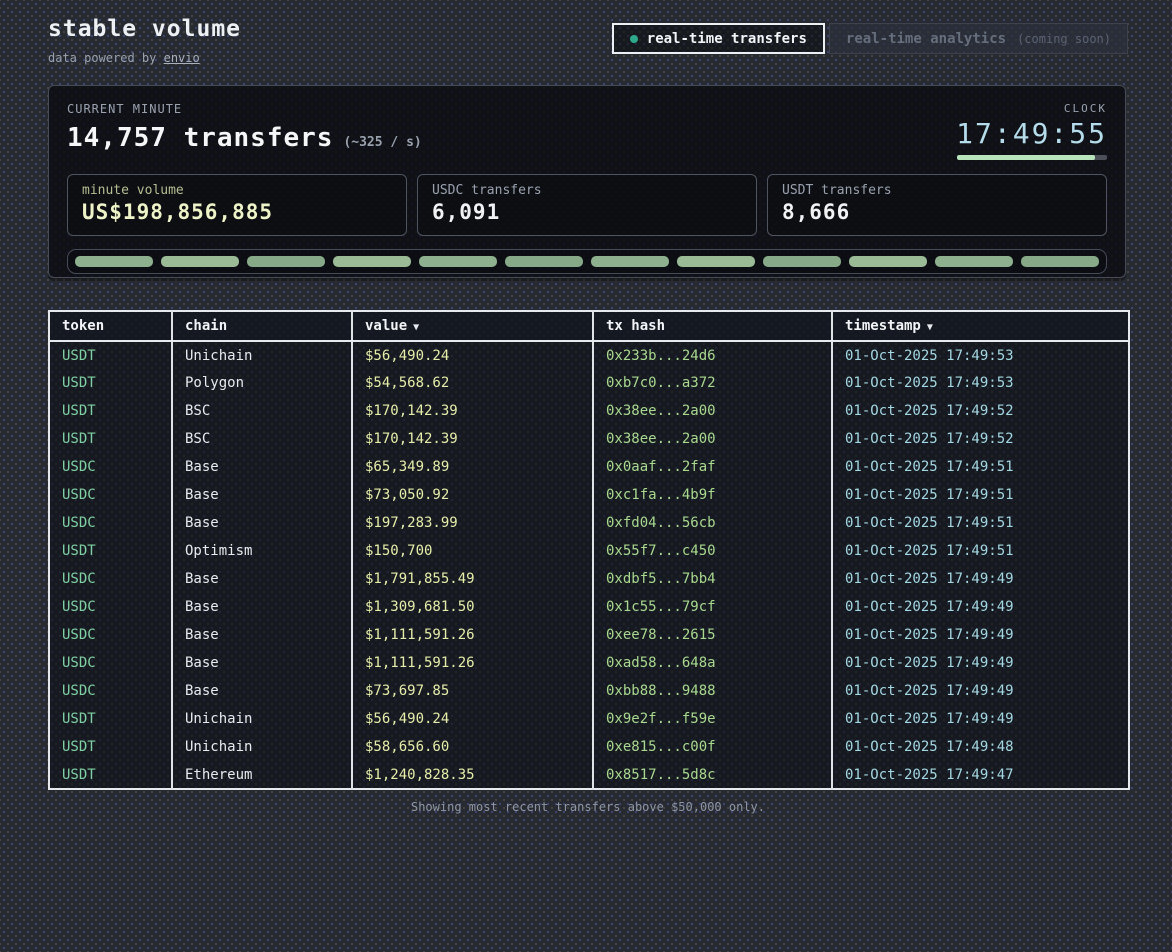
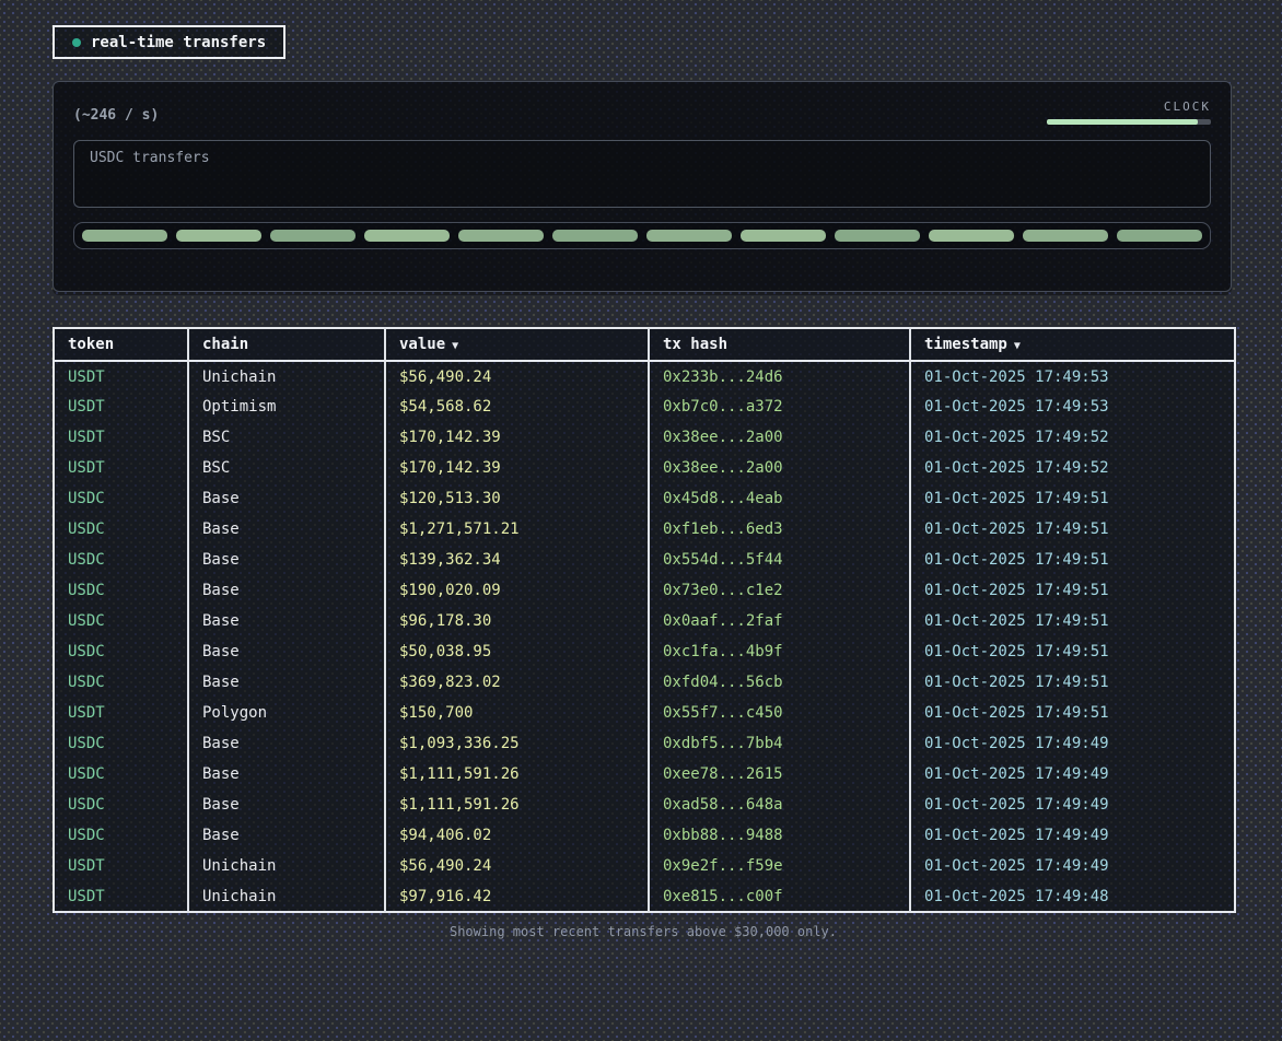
- stable volume
- data powered by envio
  real-time transfers
- real-time analytics
- (coming soon)
- CURRENT MINUTE
- 14,757 transfers
- (~325 / s)
+ (~246 / s)
  CLOCK
- 17:49:55
- minute volume
- US$198,856,885
  USDC transfers
- 6,091
- USDT transfers
- 8,666
  token	chain	value ▼	tx hash	timestamp ▼
  USDT	Unichain	$56,490.24	0x233b...24d6	01-Oct-2025 17:49:53
- USDT	Polygon	$54,568.62	0xb7c0...a372	01-Oct-2025 17:49:53
+ USDT	Optimism	$54,568.62	0xb7c0...a372	01-Oct-2025 17:49:53
  USDT	BSC	$170,142.39	0x38ee...2a00	01-Oct-2025 17:49:52
  USDT	BSC	$170,142.39	0x38ee...2a00	01-Oct-2025 17:49:52
+ USDC	Base	$120,513.30	0x45d8...4eab	01-Oct-2025 17:49:51
+ USDC	Base	$1,271,571.21	0xf1eb...6ed3	01-Oct-2025 17:49:51
+ USDC	Base	$139,362.34	0x554d...5f44	01-Oct-2025 17:49:51
+ USDC	Base	$190,020.09	0x73e0...c1e2	01-Oct-2025 17:49:51
- USDC	Base	$65,349.89	0x0aaf...2faf	01-Oct-2025 17:49:51
+ USDC	Base	$96,178.30	0x0aaf...2faf	01-Oct-2025 17:49:51
- USDC	Base	$73,050.92	0xc1fa...4b9f	01-Oct-2025 17:49:51
+ USDC	Base	$50,038.95	0xc1fa...4b9f	01-Oct-2025 17:49:51
- USDC	Base	$197,283.99	0xfd04...56cb	01-Oct-2025 17:49:51
+ USDC	Base	$369,823.02	0xfd04...56cb	01-Oct-2025 17:49:51
- USDT	Optimism	$150,700	0x55f7...c450	01-Oct-2025 17:49:51
+ USDT	Polygon	$150,700	0x55f7...c450	01-Oct-2025 17:49:51
- USDC	Base	$1,791,855.49	0xdbf5...7bb4	01-Oct-2025 17:49:49
+ USDC	Base	$1,093,336.25	0xdbf5...7bb4	01-Oct-2025 17:49:49
- USDC	Base	$1,309,681.50	0x1c55...79cf	01-Oct-2025 17:49:49
  USDC	Base	$1,111,591.26	0xee78...2615	01-Oct-2025 17:49:49
  USDC	Base	$1,111,591.26	0xad58...648a	01-Oct-2025 17:49:49
- USDC	Base	$73,697.85	0xbb88...9488	01-Oct-2025 17:49:49
+ USDC	Base	$94,406.02	0xbb88...9488	01-Oct-2025 17:49:49
  USDT	Unichain	$56,490.24	0x9e2f...f59e	01-Oct-2025 17:49:49
- USDT	Unichain	$58,656.60	0xe815...c00f	01-Oct-2025 17:49:48
+ USDT	Unichain	$97,916.42	0xe815...c00f	01-Oct-2025 17:49:48
- USDT	Ethereum	$1,240,828.35	0x8517...5d8c	01-Oct-2025 17:49:47
- Showing most recent transfers above $50,000 only.
+ Showing most recent transfers above $30,000 only.
